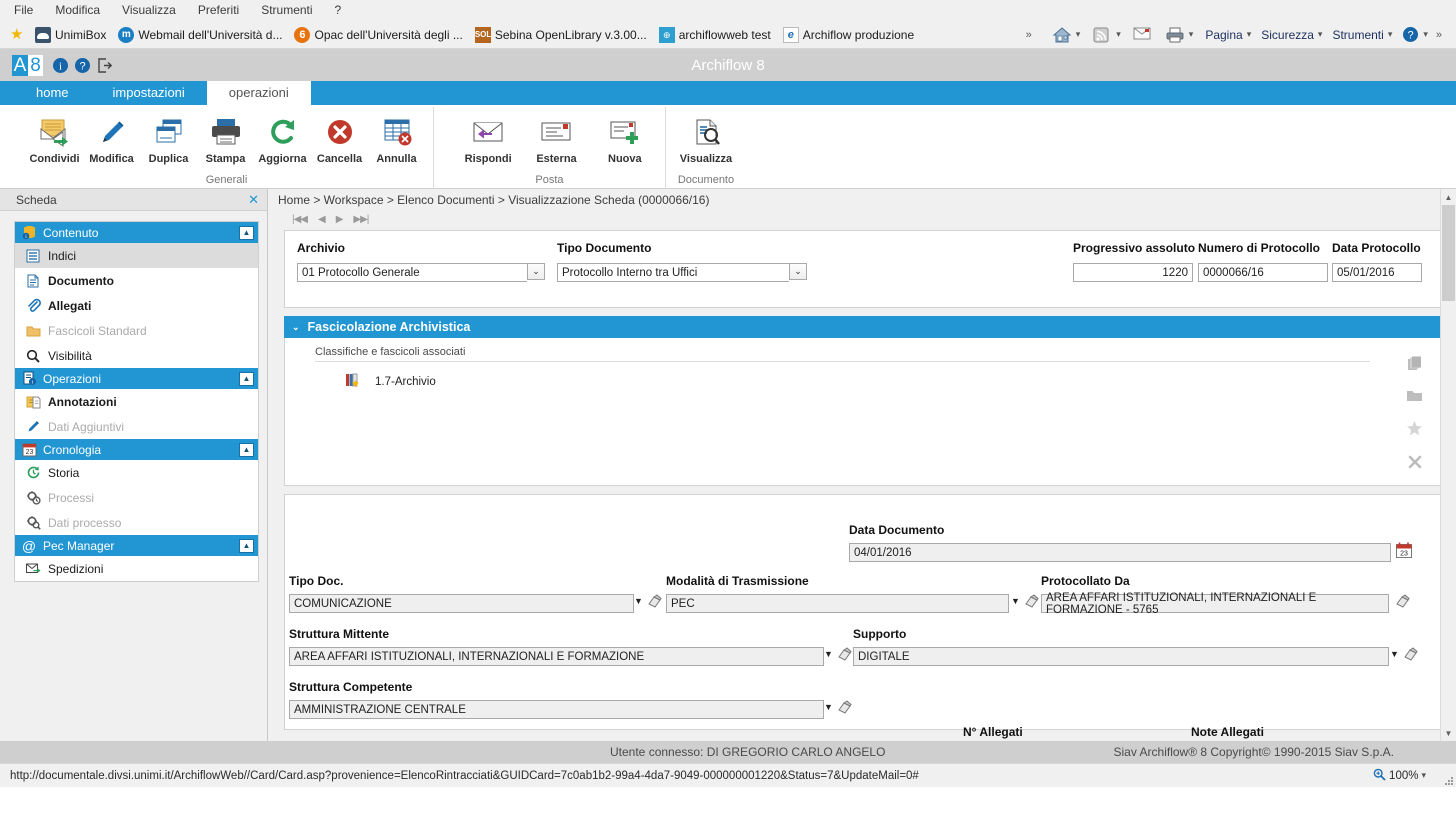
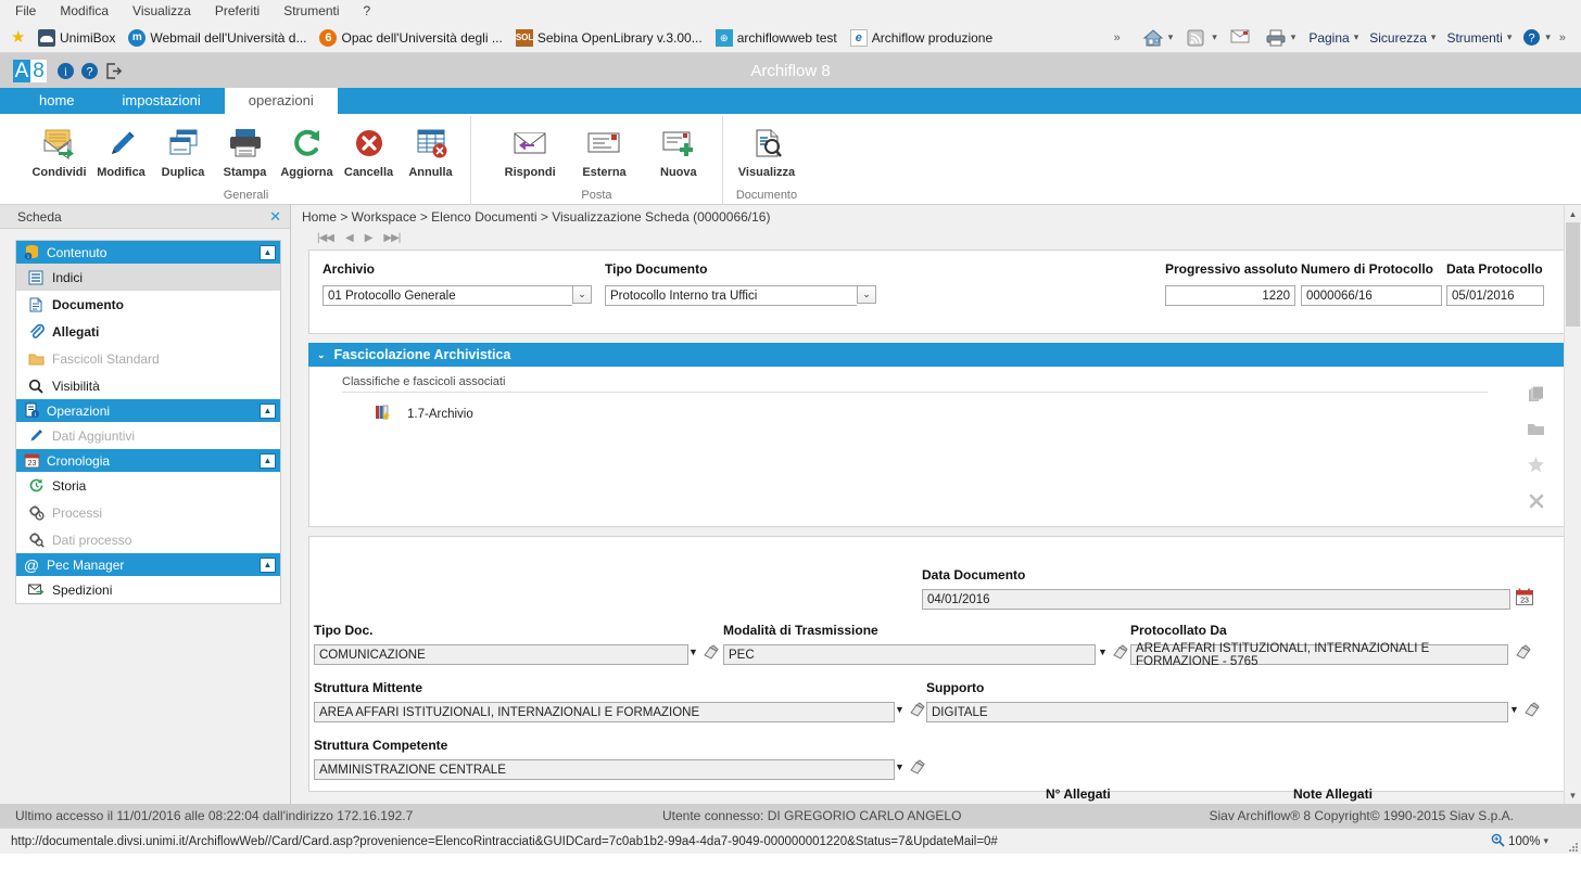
  File
  Modifica
  Visualizza
  Preferiti
  Strumenti
  ?
  ★
  UnimiBox
  m
  Webmail dell'Università d...
  6
  Opac dell'Università degli ...
  SOL
  Sebina OpenLibrary v.3.00...
  ⊕
  archiflowweb test
  e
  Archiflow produzione
  »
  ▾
  ▾
  ▾
  Pagina
  ▾
  Sicurezza
  ▾
  Strumenti
  ▾
  ?
  ▾
  »
  A
  8
  i
  ?
  Archiflow 8
  home
  impostazioni
  operazioni
  Condividi
  Modifica
  Duplica
  Stampa
  Aggiorna
  Cancella
  Annulla
  Generali
  Rispondi
  Esterna
  Nuova
  Posta
  Visualizza
  Documento
  Scheda
  ✕
  Contenuto
  ▲
  Indici
  Documento
  Allegati
  Fascicoli Standard
  Visibilità
  Operazioni
  ▲
- Annotazioni
  Dati Aggiuntivi
  Cronologia
  ▲
  Storia
  Processi
  Dati processo
  @
  Pec Manager
  ▲
  Spedizioni
  Home > Workspace > Elenco Documenti > Visualizzazione Scheda (0000066/16)
  |◀◀
  ◀
  ▶
  ▶▶|
  Archivio
  01 Protocollo Generale
  ⌄
  Tipo Documento
  Protocollo Interno tra Uffici
  ⌄
  Progressivo assoluto
  1220
  Numero di Protocollo
  0000066/16
  Data Protocollo
  05/01/2016
  ⌄
  Fascicolazione Archivistica
  Classifiche e fascicoli associati
  1.7-Archivio
  Data Documento
  04/01/2016
  Tipo Doc.
  COMUNICAZIONE
  ▼
  Modalità di Trasmissione
  PEC
  ▼
  Protocollato Da
  AREA AFFARI ISTITUZIONALI, INTERNAZIONALI E FORMAZIONE - 5765
  Struttura Mittente
  AREA AFFARI ISTITUZIONALI, INTERNAZIONALI E FORMAZIONE
  ▼
  Supporto
  DIGITALE
  ▼
  Struttura Competente
  AMMINISTRAZIONE CENTRALE
  ▼
  N° Allegati
  Note Allegati
  ▲
  ▼
+ Ultimo accesso il 11/01/2016 alle 08:22:04 dall'indirizzo 172.16.192.7
  Utente connesso: DI GREGORIO CARLO ANGELO
  Siav Archiflow® 8 Copyright© 1990-2015 Siav S.p.A.
  http://documentale.divsi.unimi.it/ArchiflowWeb//Card/Card.asp?provenience=ElencoRintracciati&GUIDCard=7c0ab1b2-99a4-4da7-9049-000000001220&Status=7&UpdateMail=0#
  100%
  ▾
